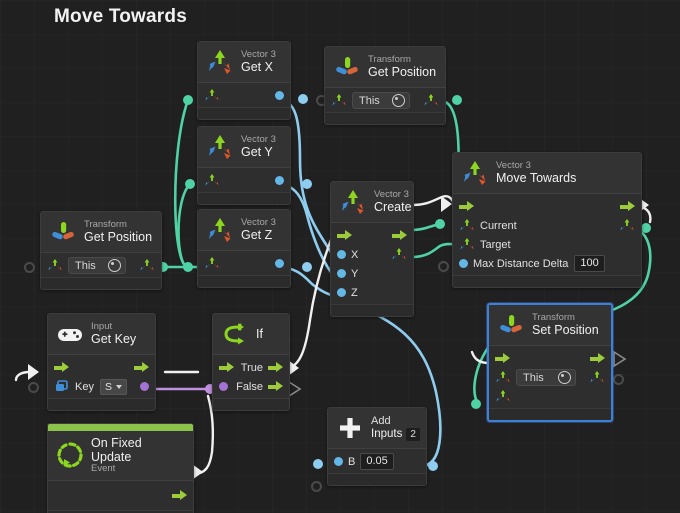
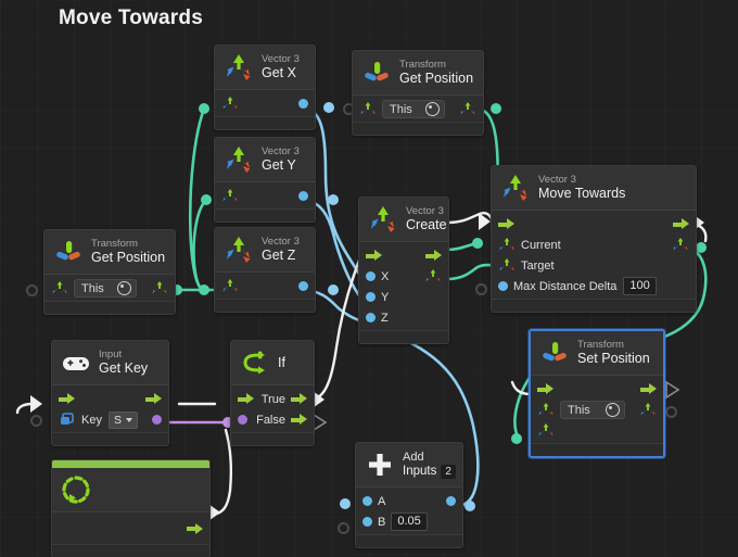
  Move Towards
  Vector 3
  Get X
  Vector 3
  Get Y
  Vector 3
  Get Z
  Transform
  Get Position
  This
  Transform
  Get Position
  This
  Vector 3
  Create
  X
  Y
  Z
  Vector 3
  Move Towards
  Current
  Target
  Max Distance Delta
  100
  Transform
  Set Position
  This
  Input
  Get Key
  Key
  S
  If
  True
  False
- On Fixed Update
- Event
  Add
  Inputs
  2
+ A
  B
  0.05
